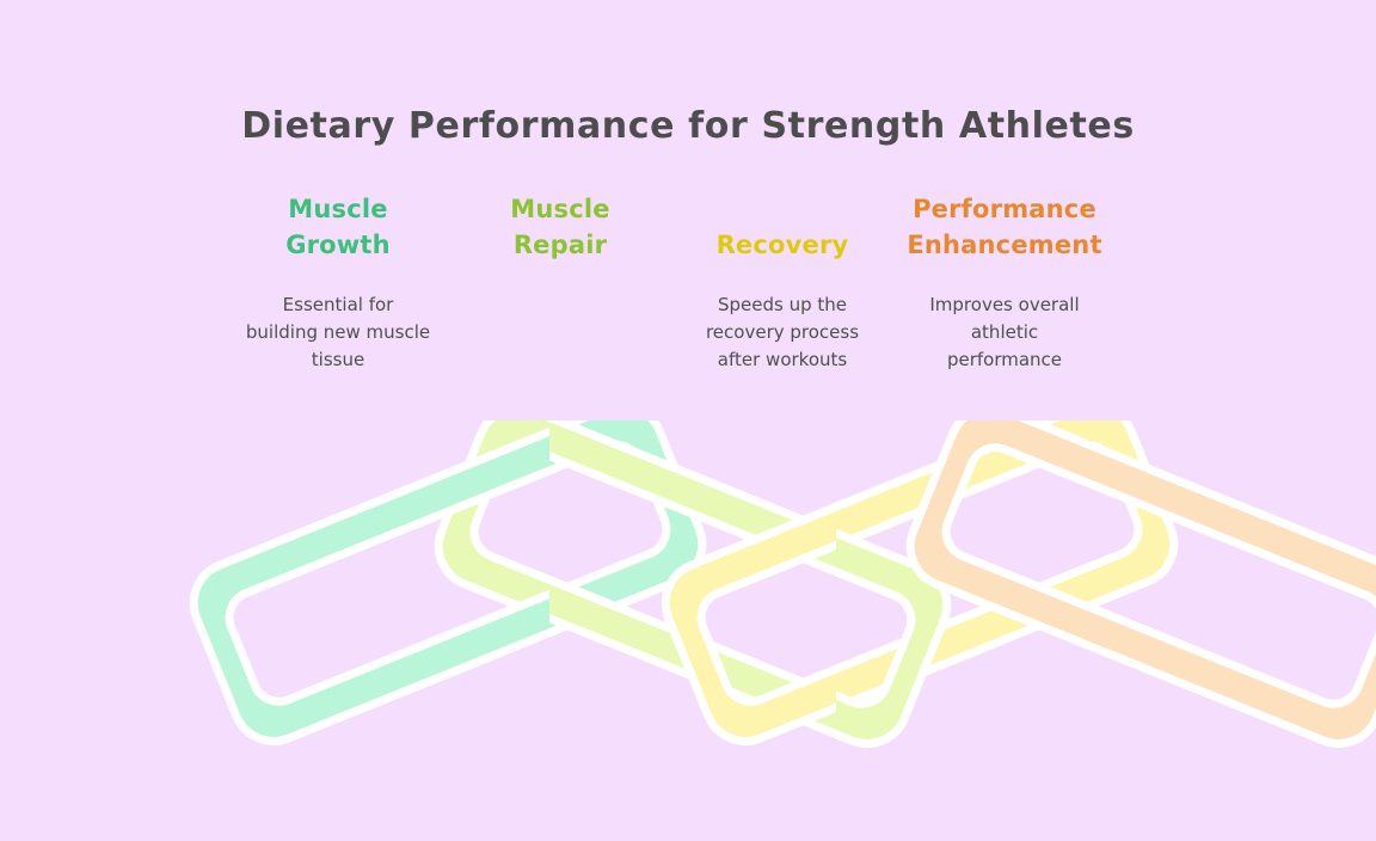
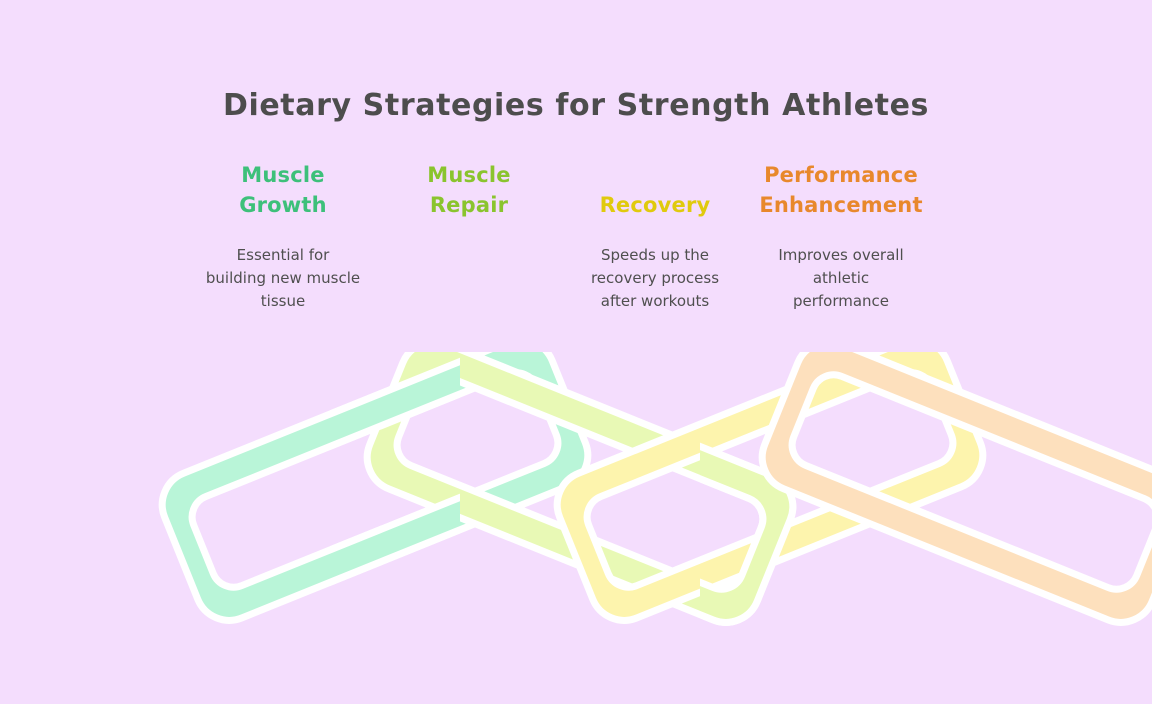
- Dietary Performance for Strength Athletes
+ Dietary Strategies for Strength Athletes
  Muscle
  Growth
  Essential for
  building new muscle
  tissue
  Muscle
  Repair
  Recovery
  Speeds up the
  recovery process
  after workouts
  Performance
  Enhancement
  Improves overall
  athletic
  performance
